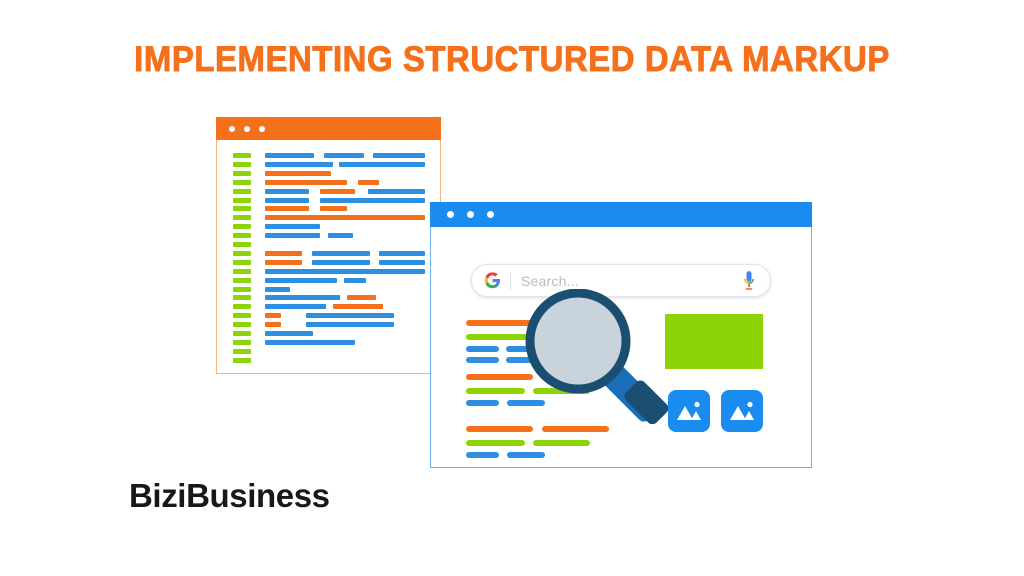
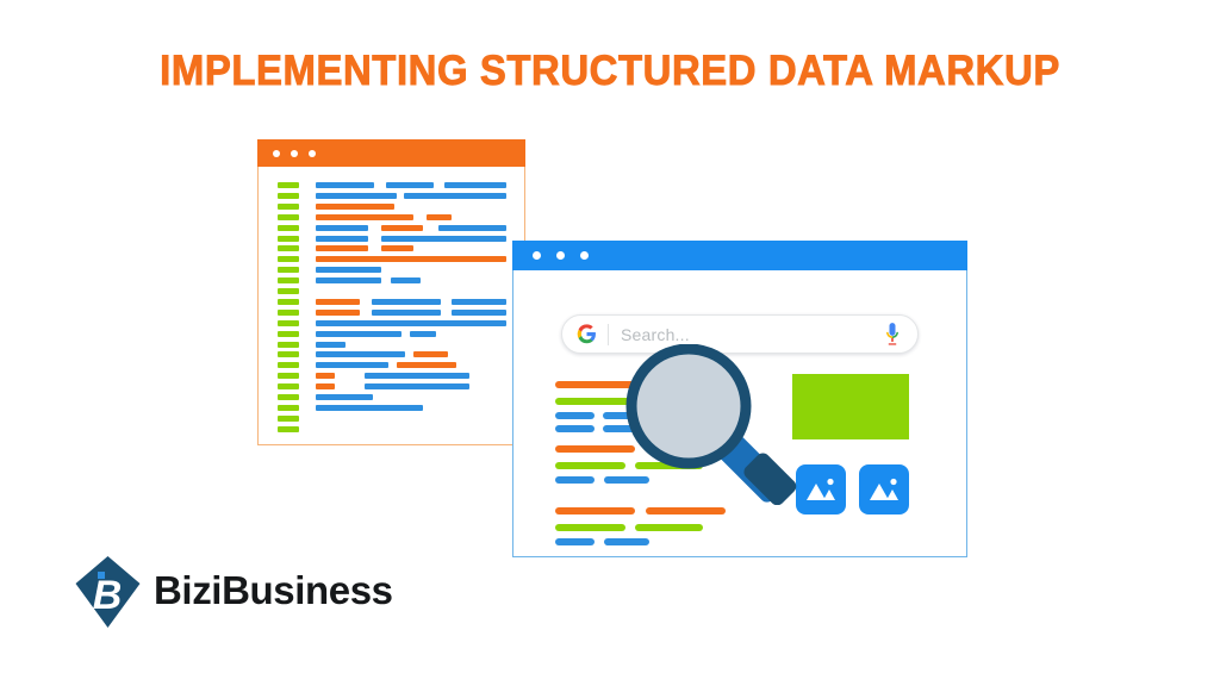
  IMPLEMENTING STRUCTURED DATA MARKUP
  Search...
+ B
  BiziBusiness
